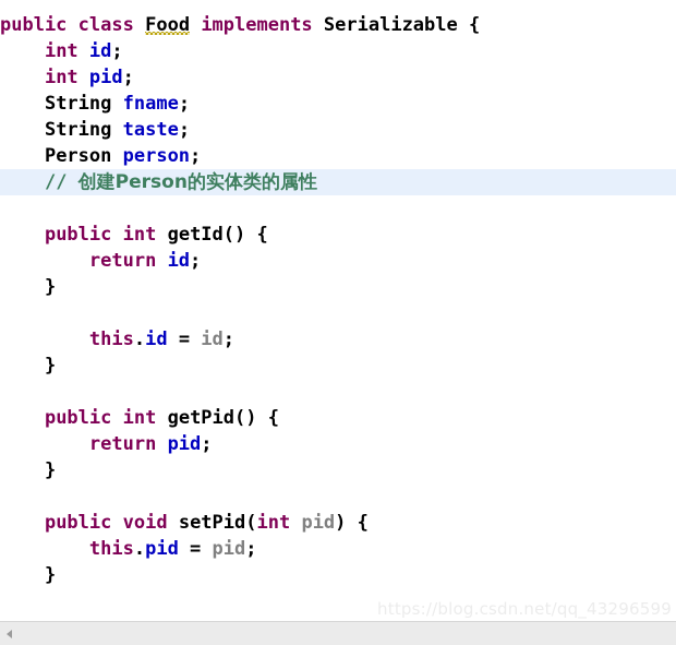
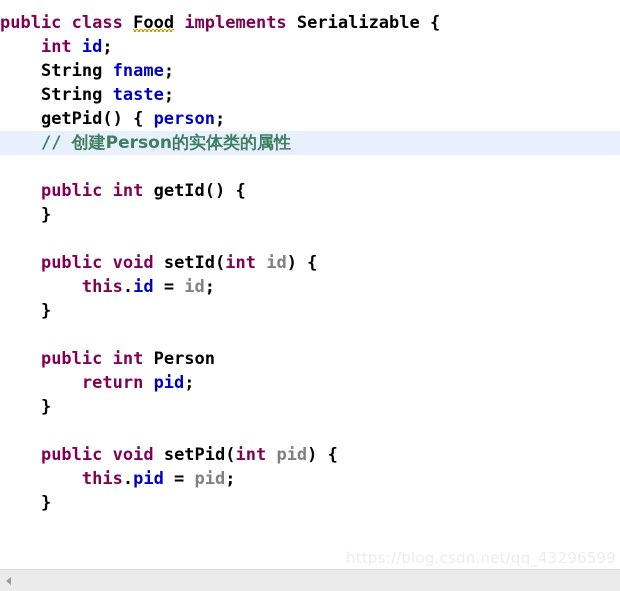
  public class Food implements Serializable {
  int id;
- int pid;
  String fname;
  String taste;
- Person person;
+ getPid() { person;
  // 创建Person的实体类的属性
  public int getId() {
- return id;
  }
+ public void setId(int id) {
  this.id = id;
  }
- public int getPid() {
+ public int Person
  return pid;
  }
  public void setPid(int pid) {
  this.pid = pid;
  }
